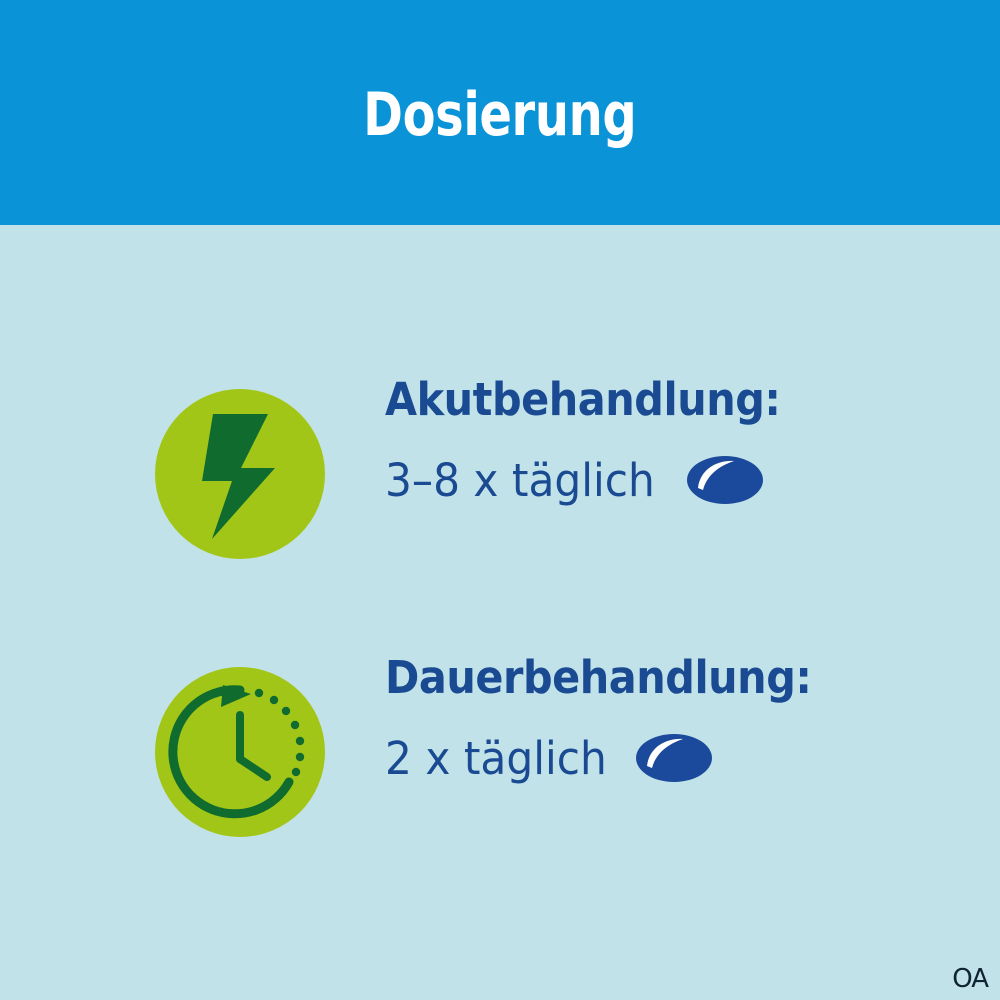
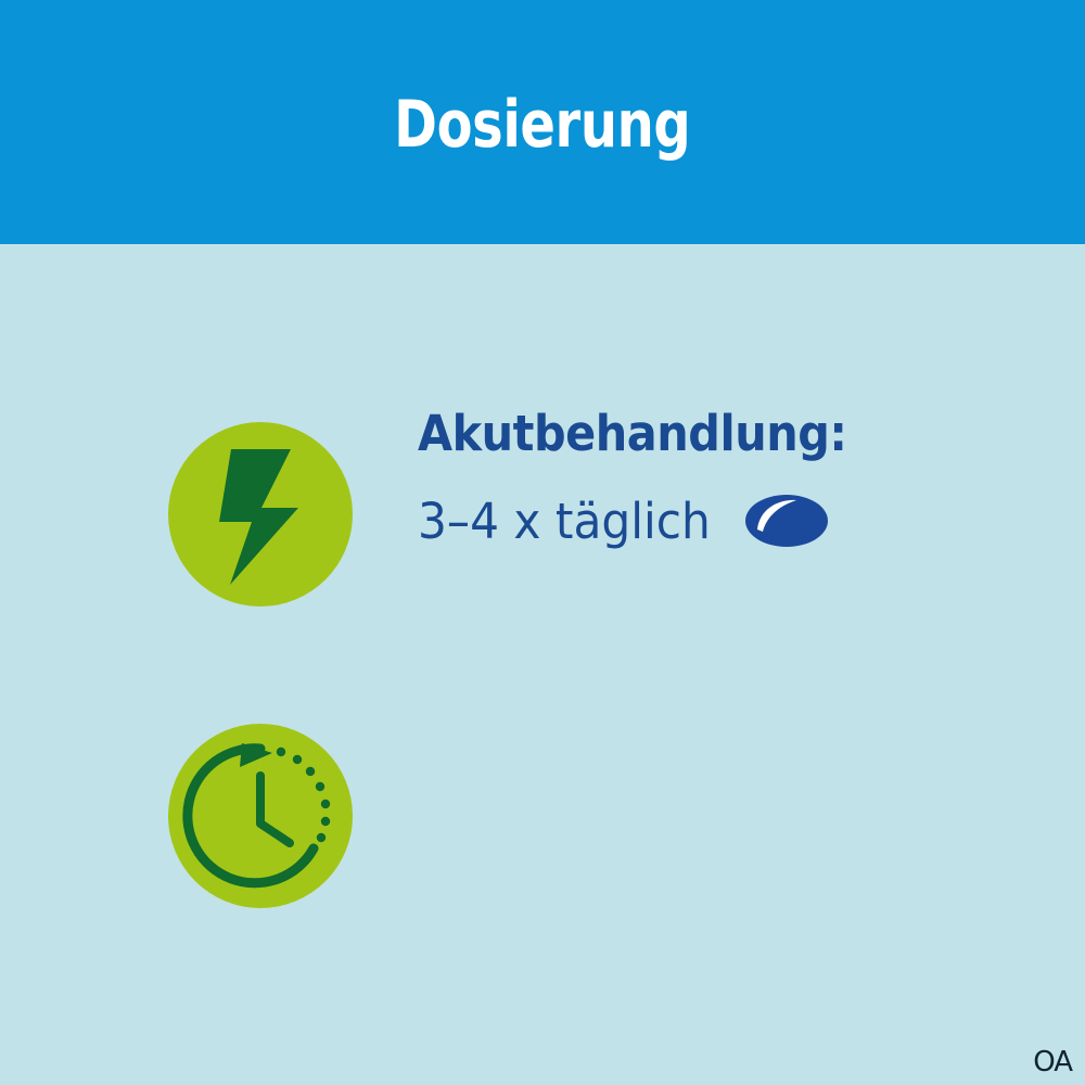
  Dosierung
  Akutbehandlung:
- 3–8 x täglich
+ 3–4 x täglich
- Dauerbehandlung:
- 2 x täglich
  OA
